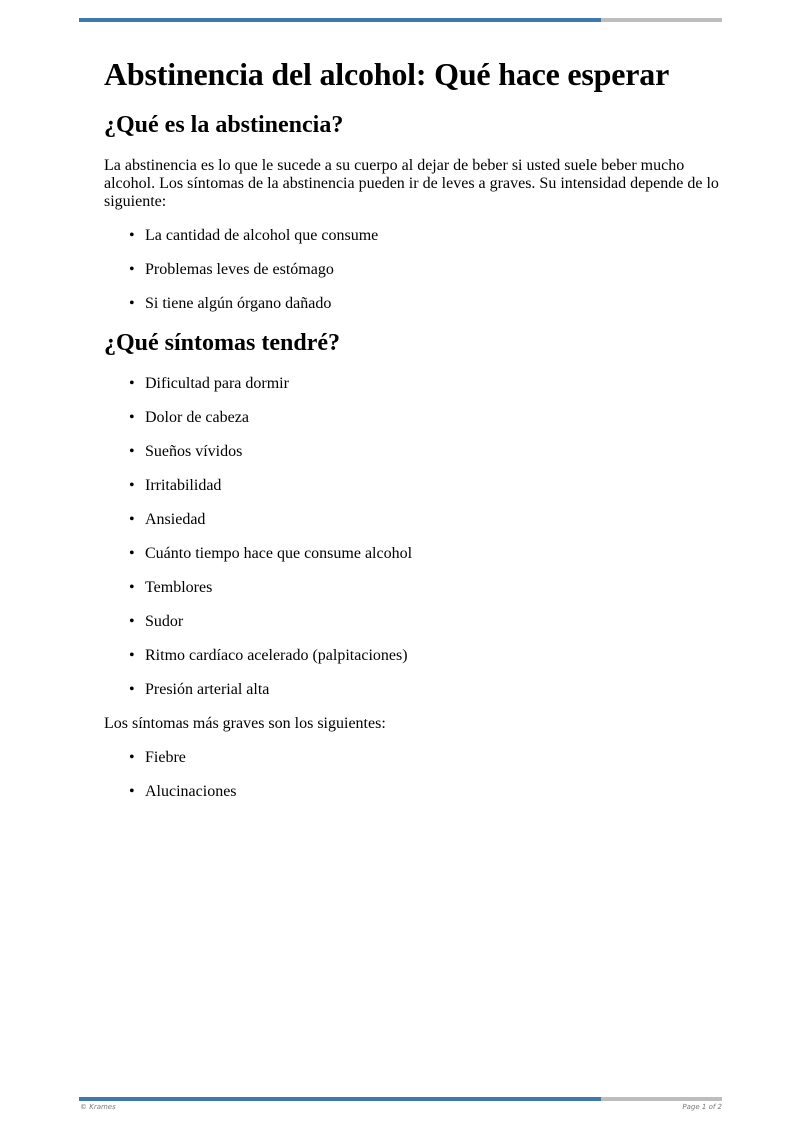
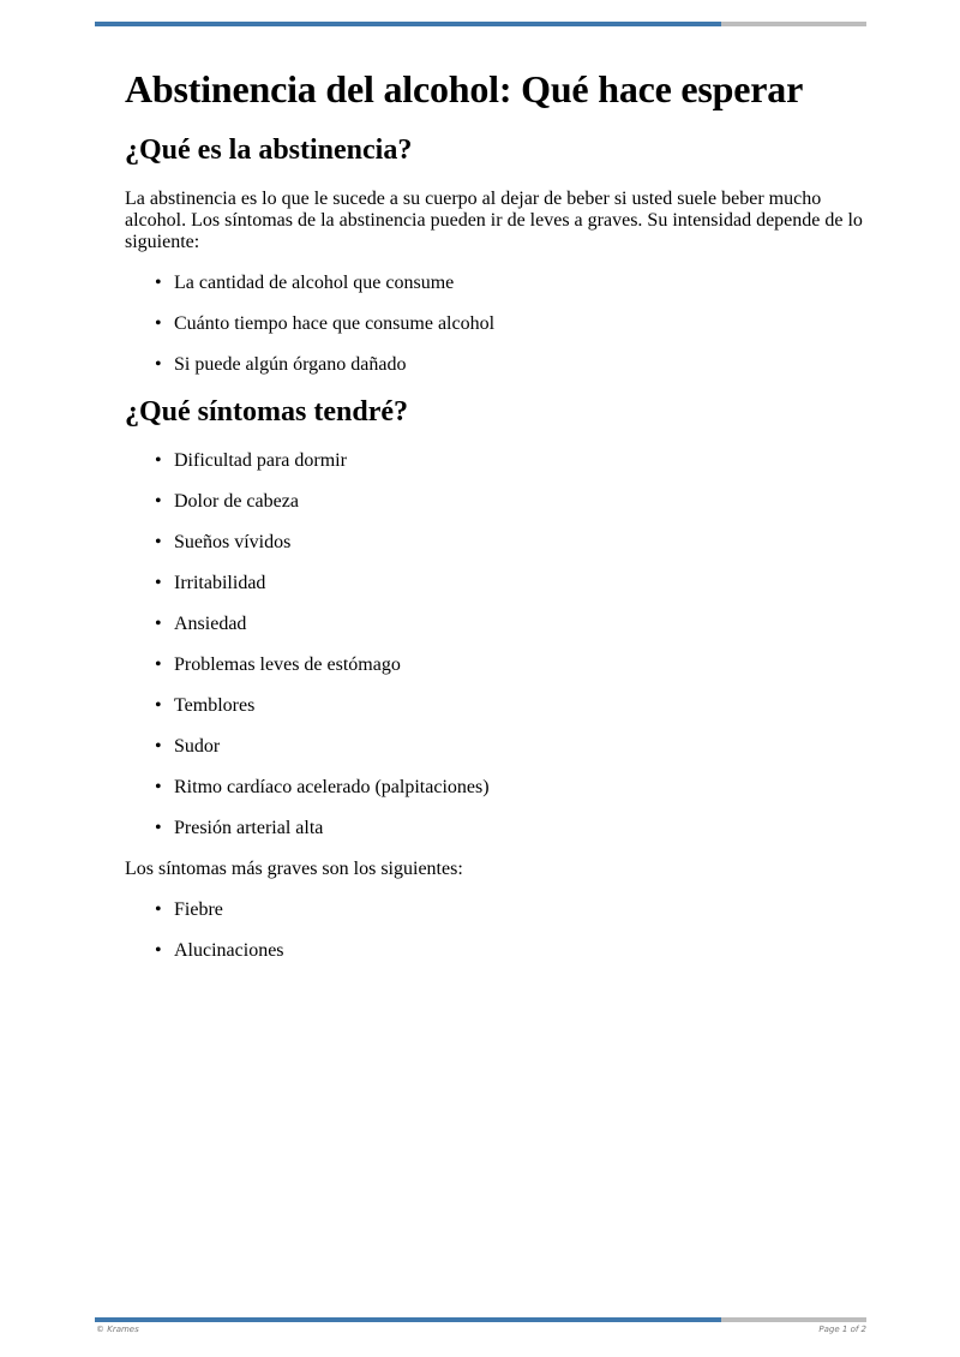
  Abstinencia del alcohol: Qué hace esperar
  ¿Qué es la abstinencia?
  La abstinencia es lo que le sucede a su cuerpo al dejar de beber si usted suele beber mucho alcohol. Los síntomas de la abstinencia pueden ir de leves a graves. Su intensidad depende de lo siguiente:
  •
  La cantidad de alcohol que consume
  •
- Problemas leves de estómago
+ Cuánto tiempo hace que consume alcohol
  •
- Si tiene algún órgano dañado
+ Si puede algún órgano dañado
  ¿Qué síntomas tendré?
  •
  Dificultad para dormir
  •
  Dolor de cabeza
  •
  Sueños vívidos
  •
  Irritabilidad
  •
  Ansiedad
  •
- Cuánto tiempo hace que consume alcohol
+ Problemas leves de estómago
  •
  Temblores
  •
  Sudor
  •
  Ritmo cardíaco acelerado (palpitaciones)
  •
  Presión arterial alta
  Los síntomas más graves son los siguientes:
  •
  Fiebre
  •
  Alucinaciones
  © Krames
  Page 1 of 2
